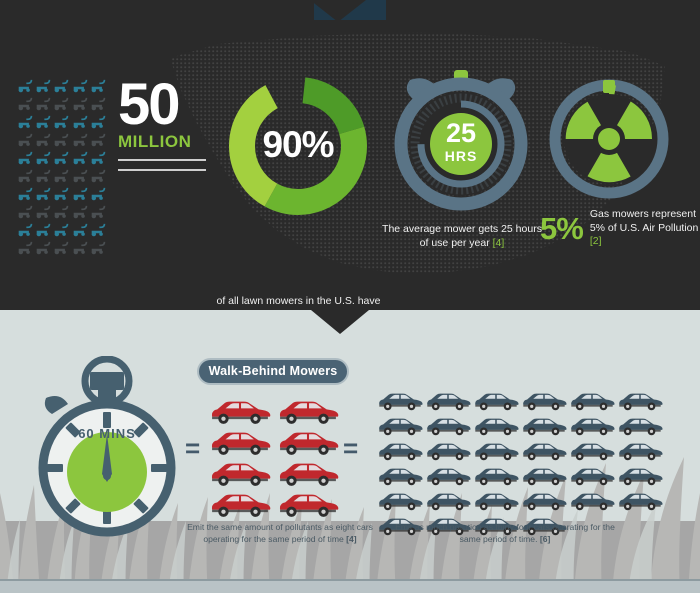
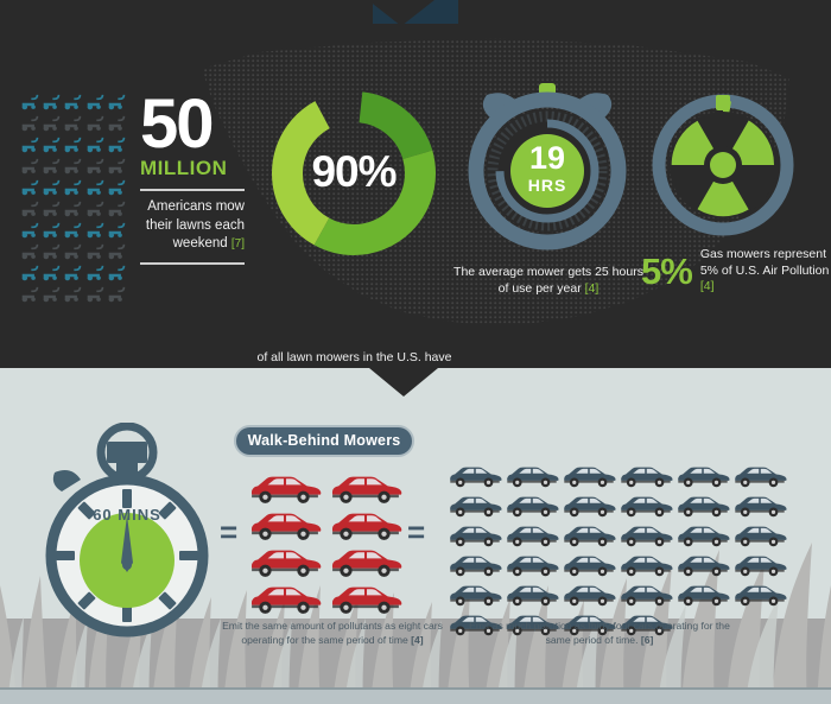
  50
  MILLION
+ Americans mow their lawns each weekend [7]
  90%
- 25
+ 19
  HRS
  The average mower gets 25 hours of use per year [4]
  5%
- Gas mowers represent 5% of U.S. Air Pollution [2]
+ Gas mowers represent 5% of U.S. Air Pollution [4]
  60 MINS
  =
  =
  Walk-Behind Mowers
  Emit the same amount of pollutants as eight cars operating for the same period of time [4]
  Emit as much pollution as thirty four cars operating for the same period of time. [6]
